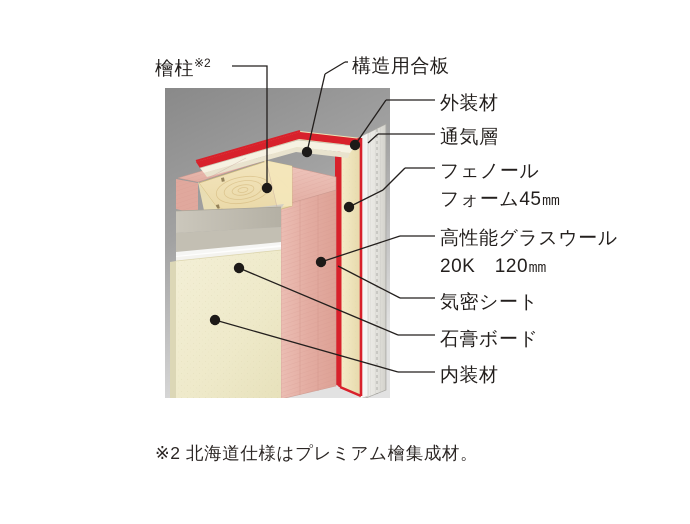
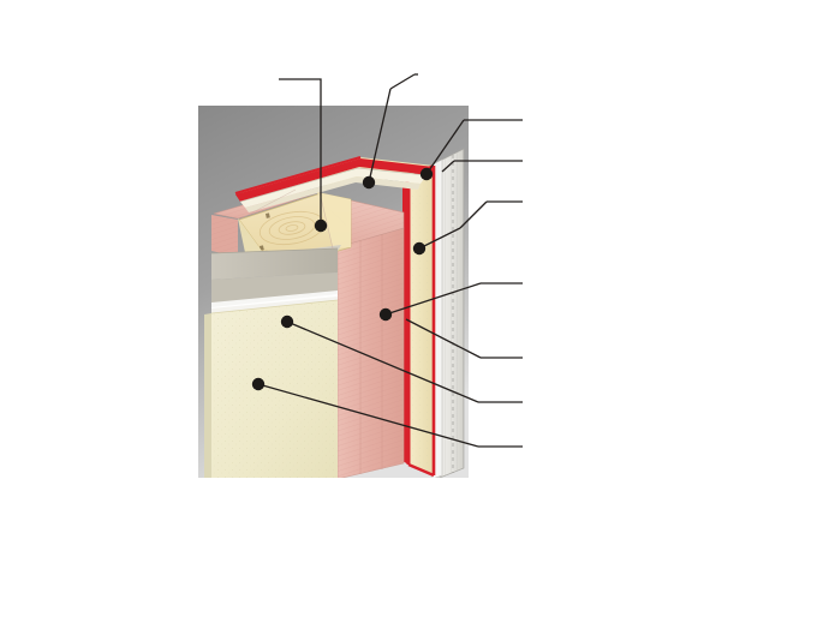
- 檜柱※2
- 構造用合板
- 外装材
- 通気層
- フェノール
- フォーム45㎜
- 高性能グラスウール
- 20K 120㎜
- 気密シート
- 石膏ボード
- 内装材
- ※2 北海道仕様はプレミアム檜集成材。
